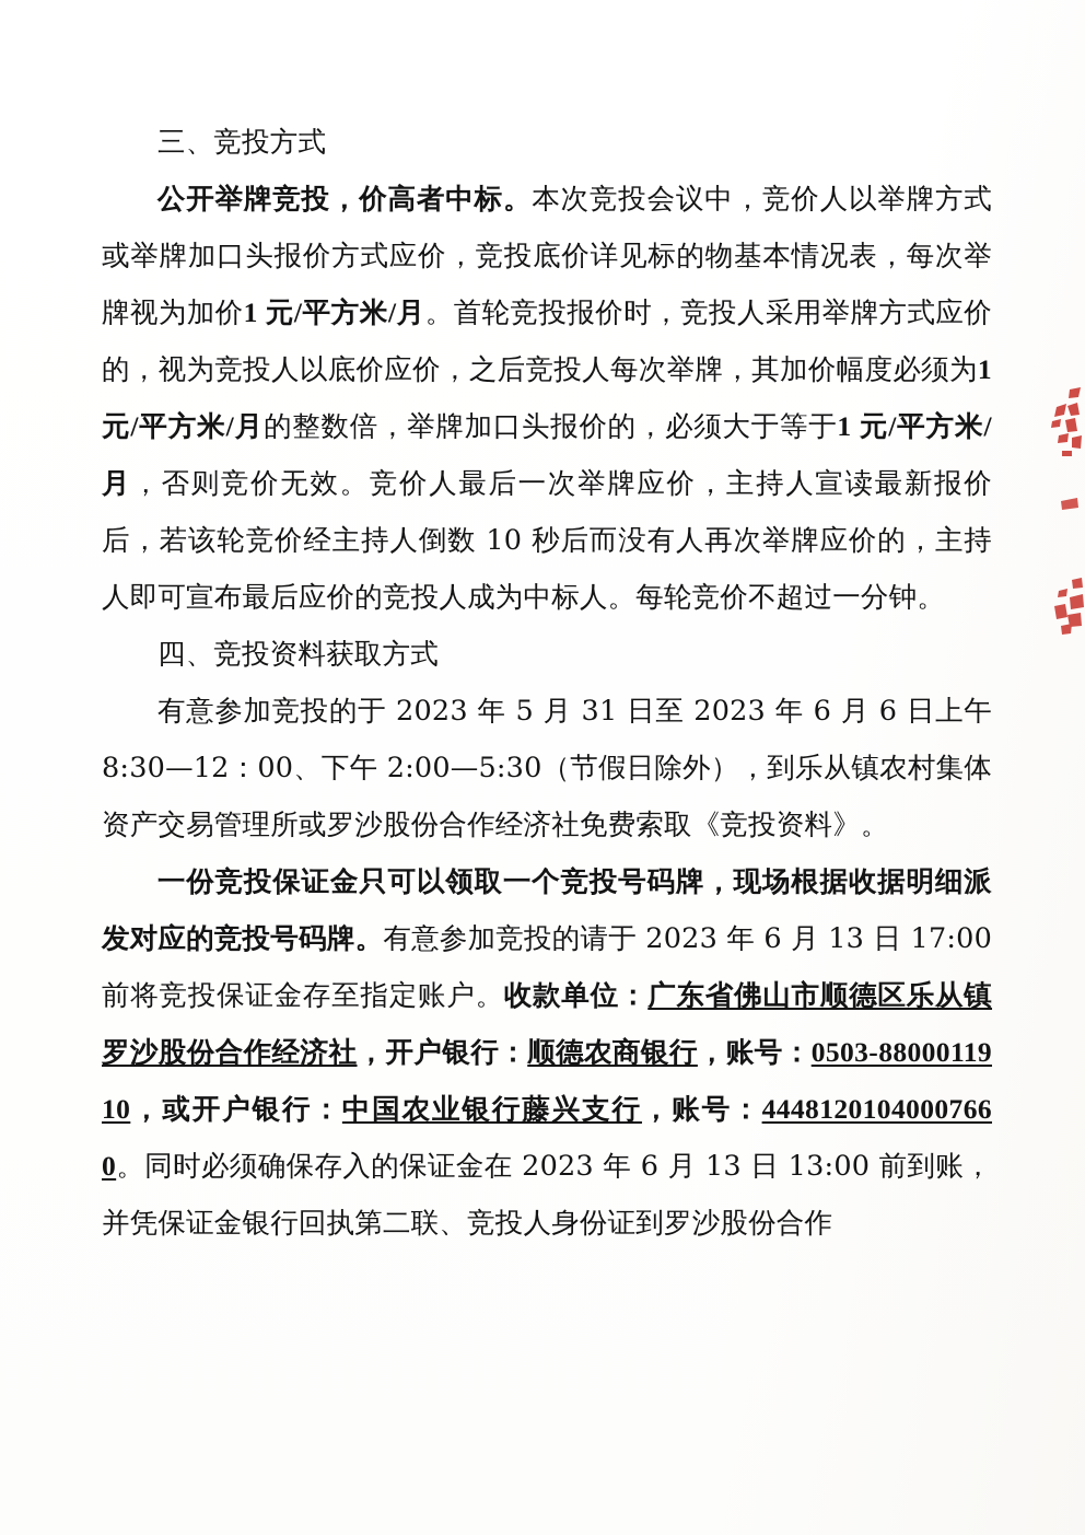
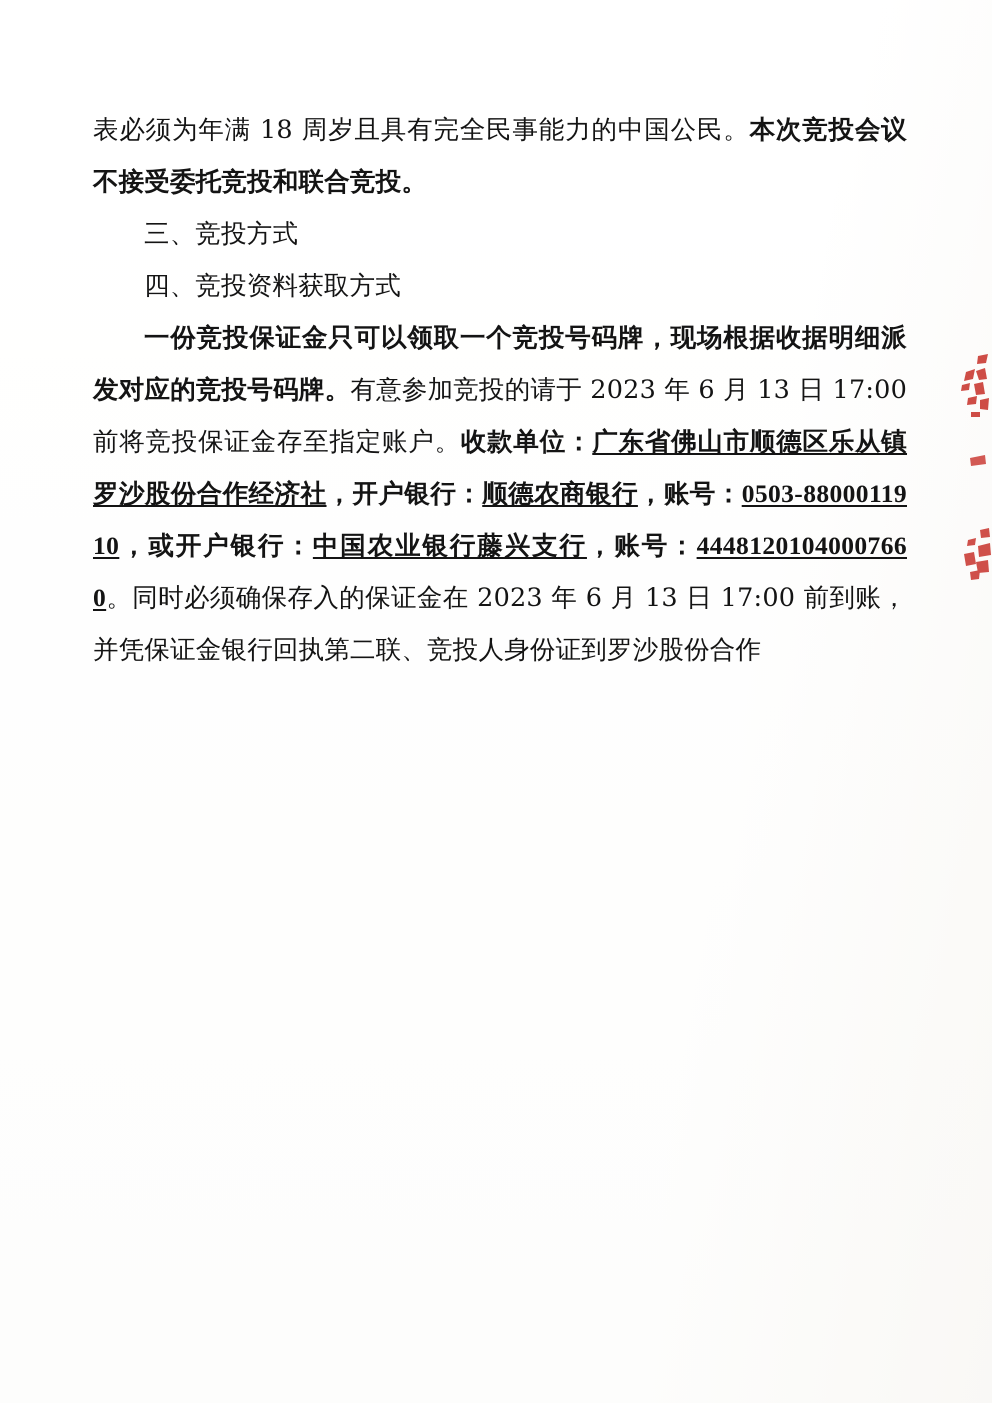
+ 表必须为年满 18 周岁且具有完全民事能力的中国公民。本次竞投会议不接受委托竞投和联合竞投。
  三、竞投方式
- 公开举牌竞投，价高者中标。本次竞投会议中，竞价人以举牌方式或举牌加口头报价方式应价，竞投底价详见标的物基本情况表，每次举牌视为加价1 元/平方米/月。首轮竞投报价时，竞投人采用举牌方式应价的，视为竞投人以底价应价，之后竞投人每次举牌，其加价幅度必须为1 元/平方米/月的整数倍，举牌加口头报价的，必须大于等于1 元/平方米/月，否则竞价无效。竞价人最后一次举牌应价，主持人宣读最新报价后，若该轮竞价经主持人倒数 10 秒后而没有人再次举牌应价的，主持人即可宣布最后应价的竞投人成为中标人。每轮竞价不超过一分钟。
  四、竞投资料获取方式
- 有意参加竞投的于 2023 年 5 月 31 日至 2023 年 6 月 6 日上午 8:30—12：00、下午 2:00—5:30（节假日除外），到乐从镇农村集体资产交易管理所或罗沙股份合作经济社免费索取《竞投资料》。
- 一份竞投保证金只可以领取一个竞投号码牌，现场根据收据明细派发对应的竞投号码牌。有意参加竞投的请于 2023 年 6 月 13 日 17:00 前将竞投保证金存至指定账户。收款单位：广东省佛山市顺德区乐从镇罗沙股份合作经济社，开户银行：顺德农商银行，账号：0503-8800011910，或开户银行：中国农业银行藤兴支行，账号：44481201040007660。同时必须确保存入的保证金在 2023 年 6 月 13 日 13:00 前到账，并凭保证金银行回执第二联、竞投人身份证到罗沙股份合作
+ 一份竞投保证金只可以领取一个竞投号码牌，现场根据收据明细派发对应的竞投号码牌。有意参加竞投的请于 2023 年 6 月 13 日 17:00 前将竞投保证金存至指定账户。收款单位：广东省佛山市顺德区乐从镇罗沙股份合作经济社，开户银行：顺德农商银行，账号：0503-8800011910，或开户银行：中国农业银行藤兴支行，账号：44481201040007660。同时必须确保存入的保证金在 2023 年 6 月 13 日 17:00 前到账，并凭保证金银行回执第二联、竞投人身份证到罗沙股份合作
